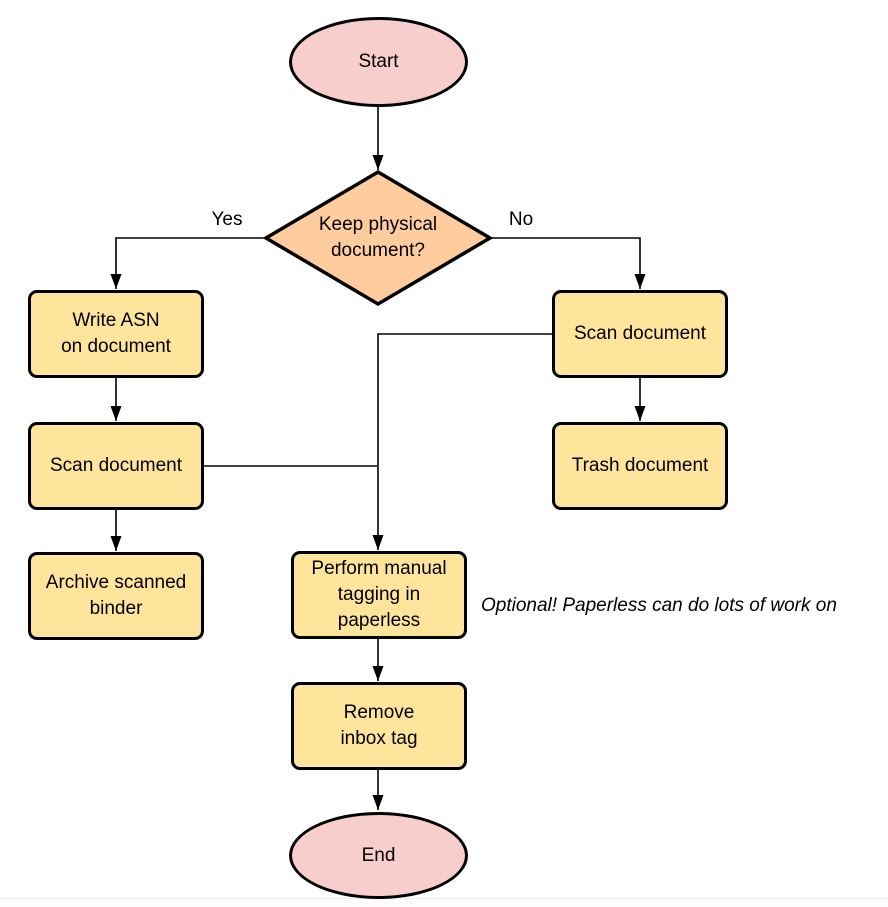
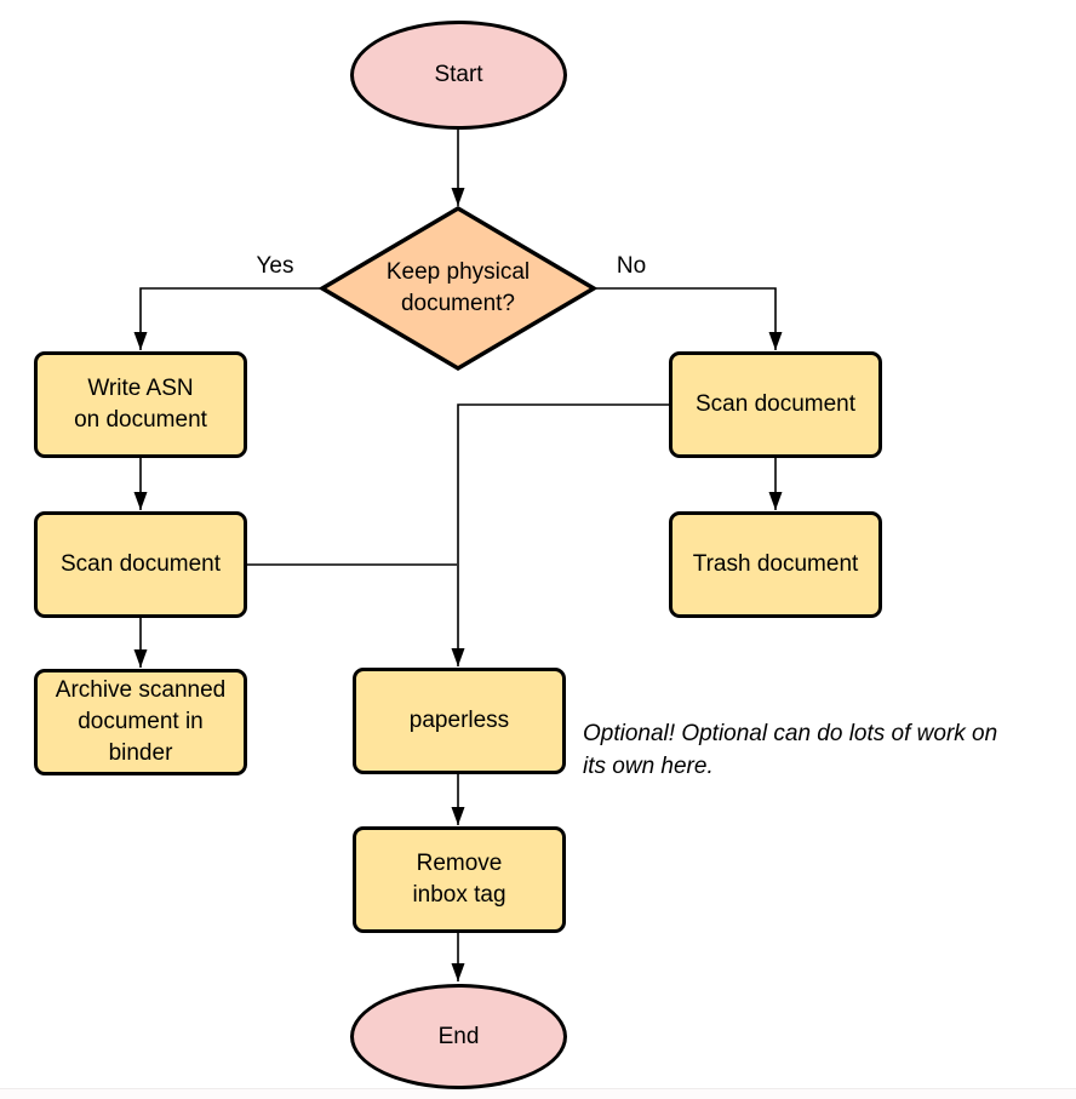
  Start
  Keep physical
  document?
  Yes
  No
  Write ASN
  on document
  Scan document
  Archive scanned
+ document in
  binder
  Scan document
  Trash document
- Perform manual
- tagging in
  paperless
- Optional! Paperless can do lots of work on
+ Optional! Optional can do lots of work on
+ its own here.
  Remove
  inbox tag
  End
